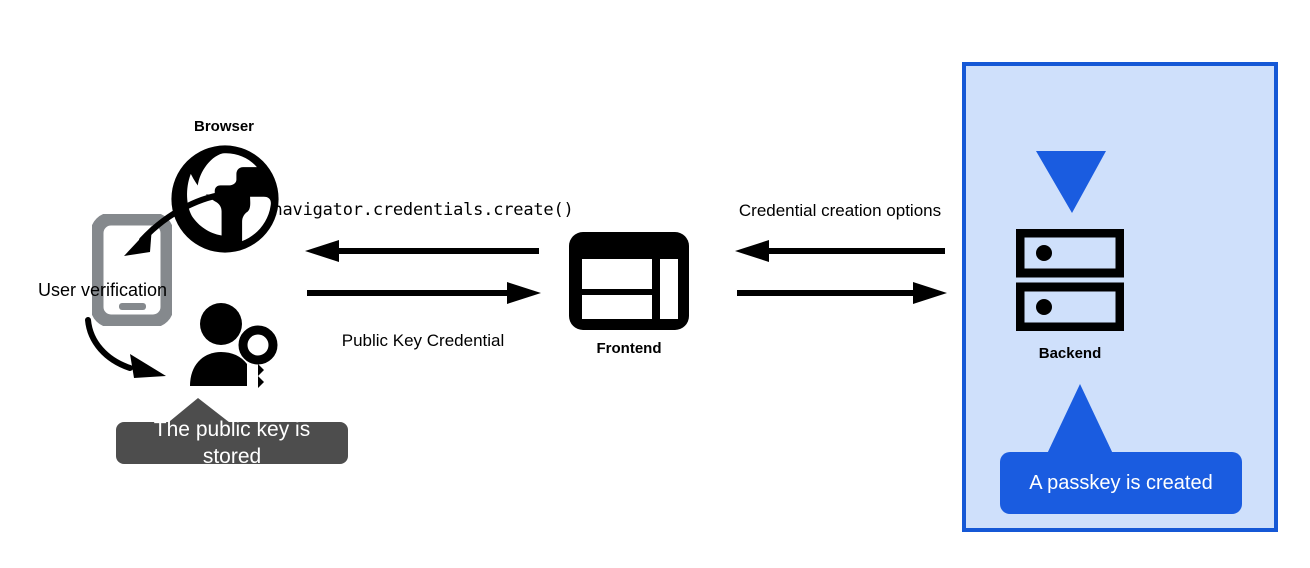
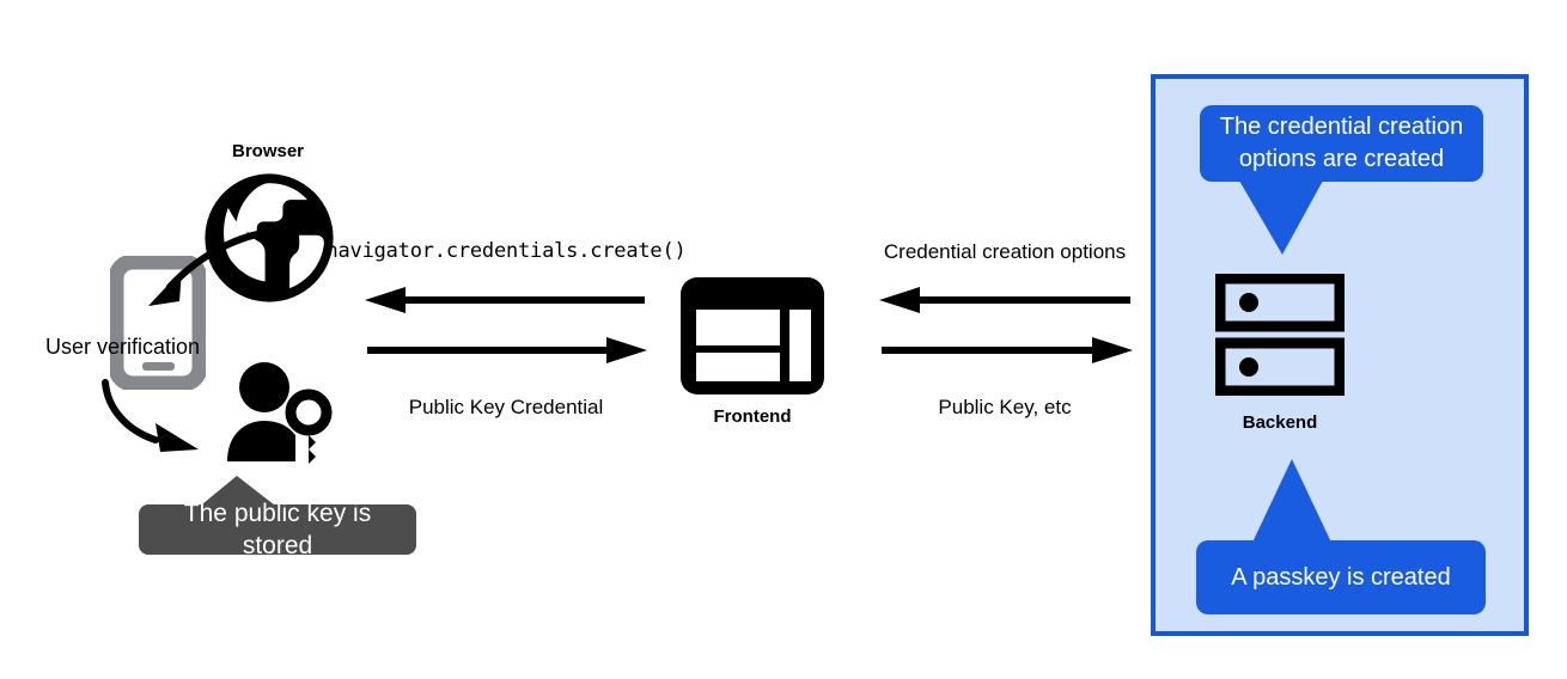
  Browser
  User verification
  The public key is stored
  navigator.credentials.create()
  Public Key Credential
  Frontend
  Credential creation options
+ Public Key, etc
+ The credential creation options are created
  Backend
  A passkey is created
